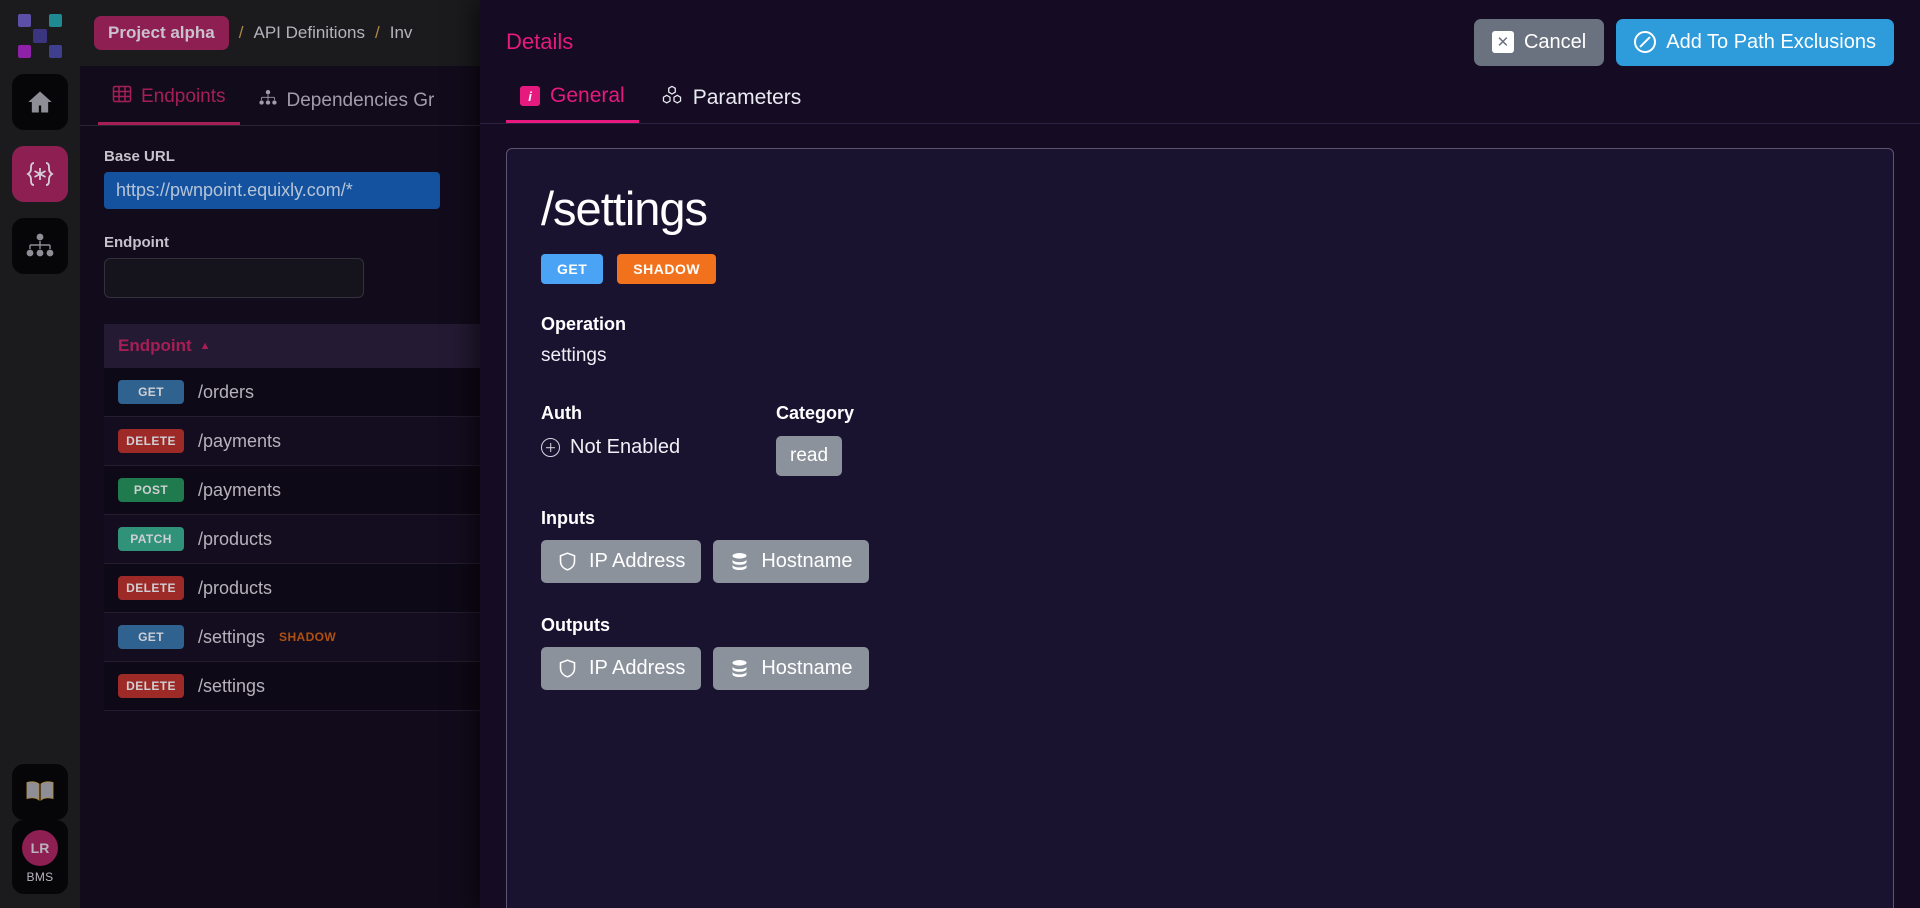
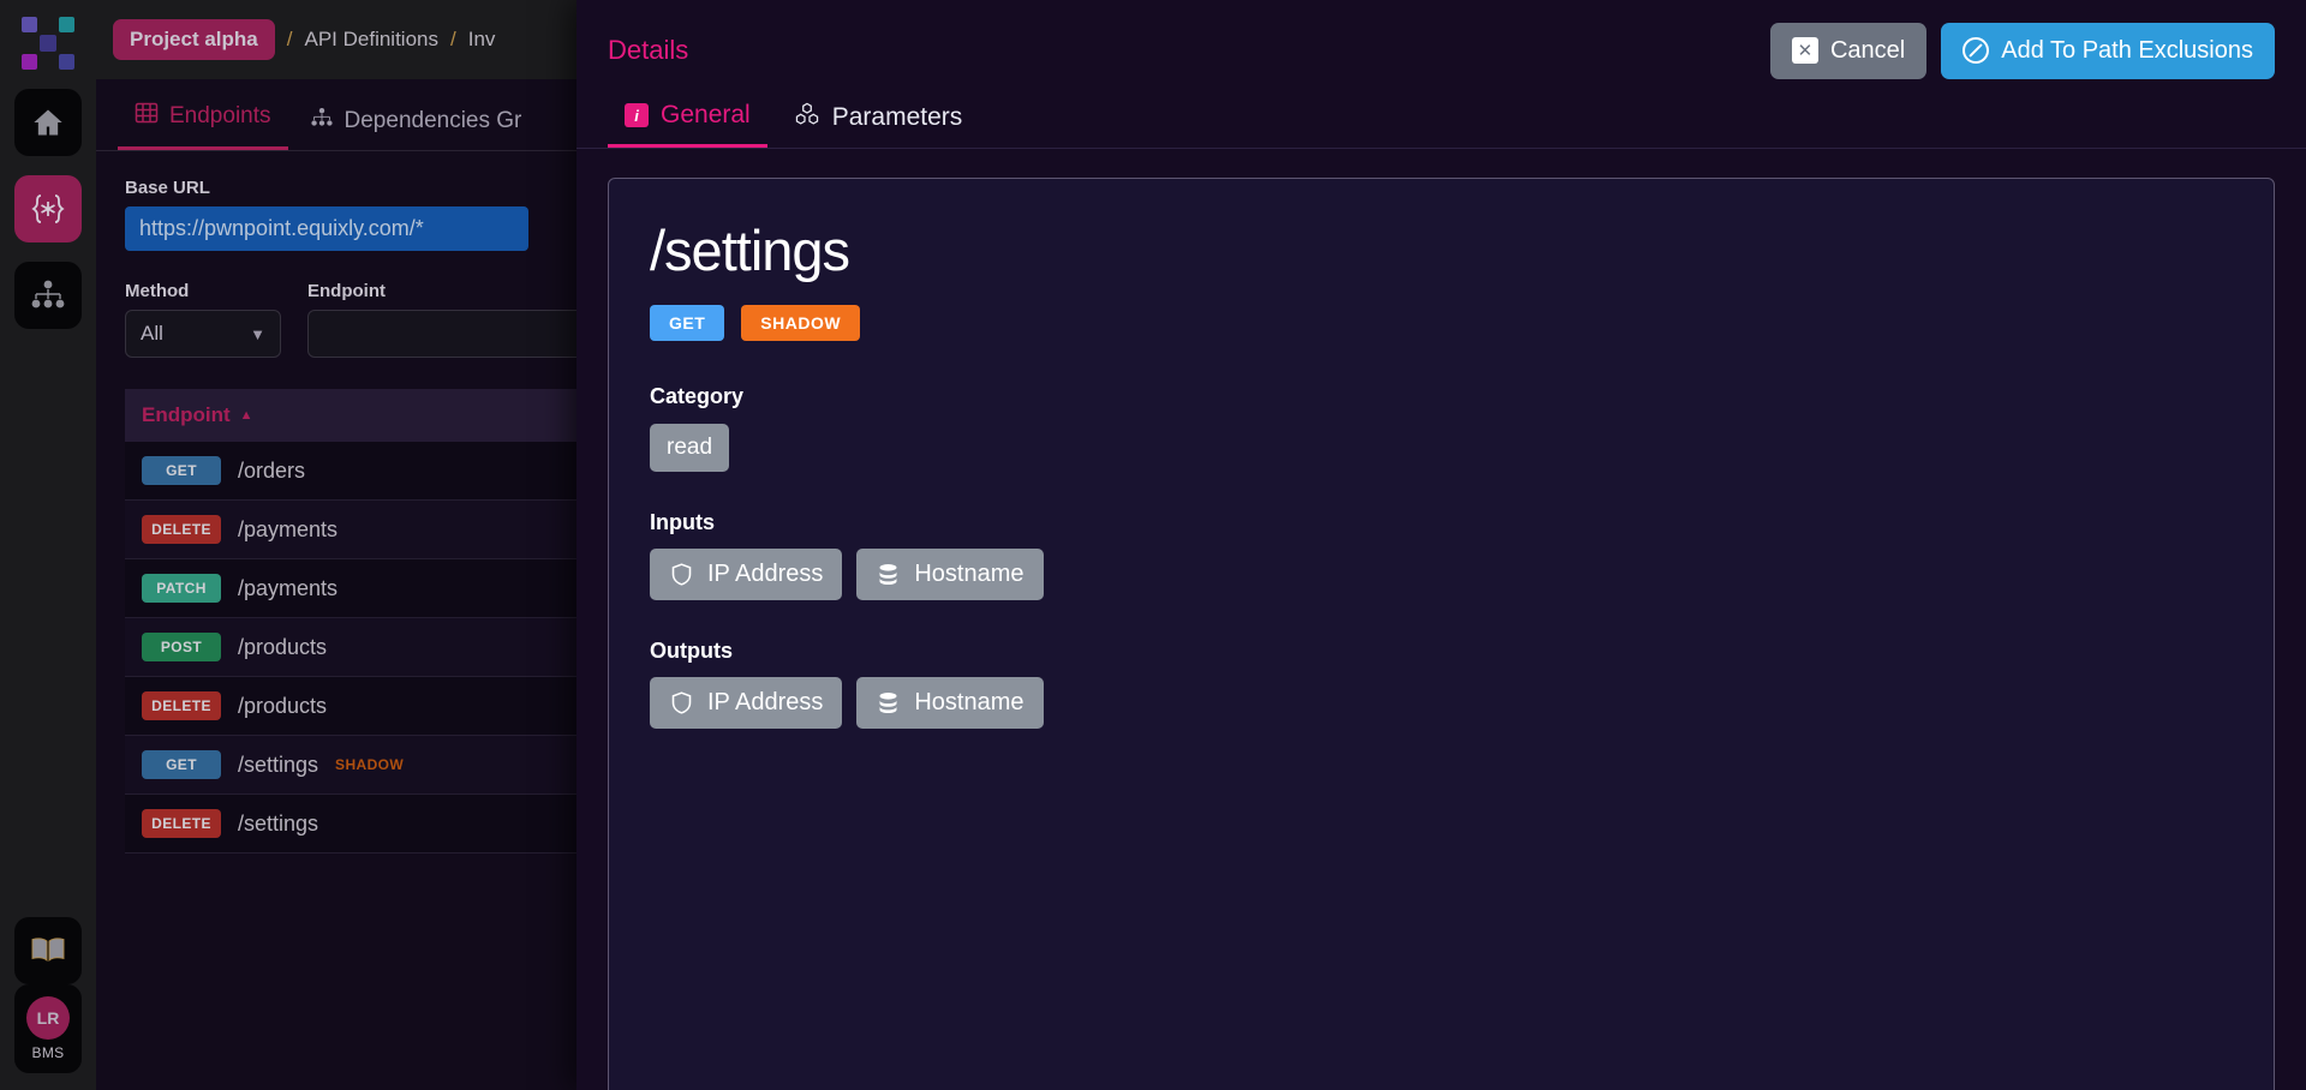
  LR
  BMS
  Project alpha
  /
  API Definitions
  /
  Inv
  Endpoints
  Dependencies Gr
  Base URL
  https://pwnpoint.equixly.com/*
+ Method
+ All
+ ▼
  Endpoint
  Endpoint
  ▲
  GET
  /orders
  DELETE
  /payments
- POST
+ PATCH
  /payments
- PATCH
+ POST
  /products
  DELETE
  /products
  GET
  /settings
  SHADOW
  DELETE
  /settings
  Details
  ✕
  Cancel
  Add To Path Exclusions
  i
  General
  Parameters
  /settings
  GET
  SHADOW
- Operation
- settings
- Auth
- Not Enabled
  Category
  read
  Inputs
  IP Address
  Hostname
  Outputs
  IP Address
  Hostname
